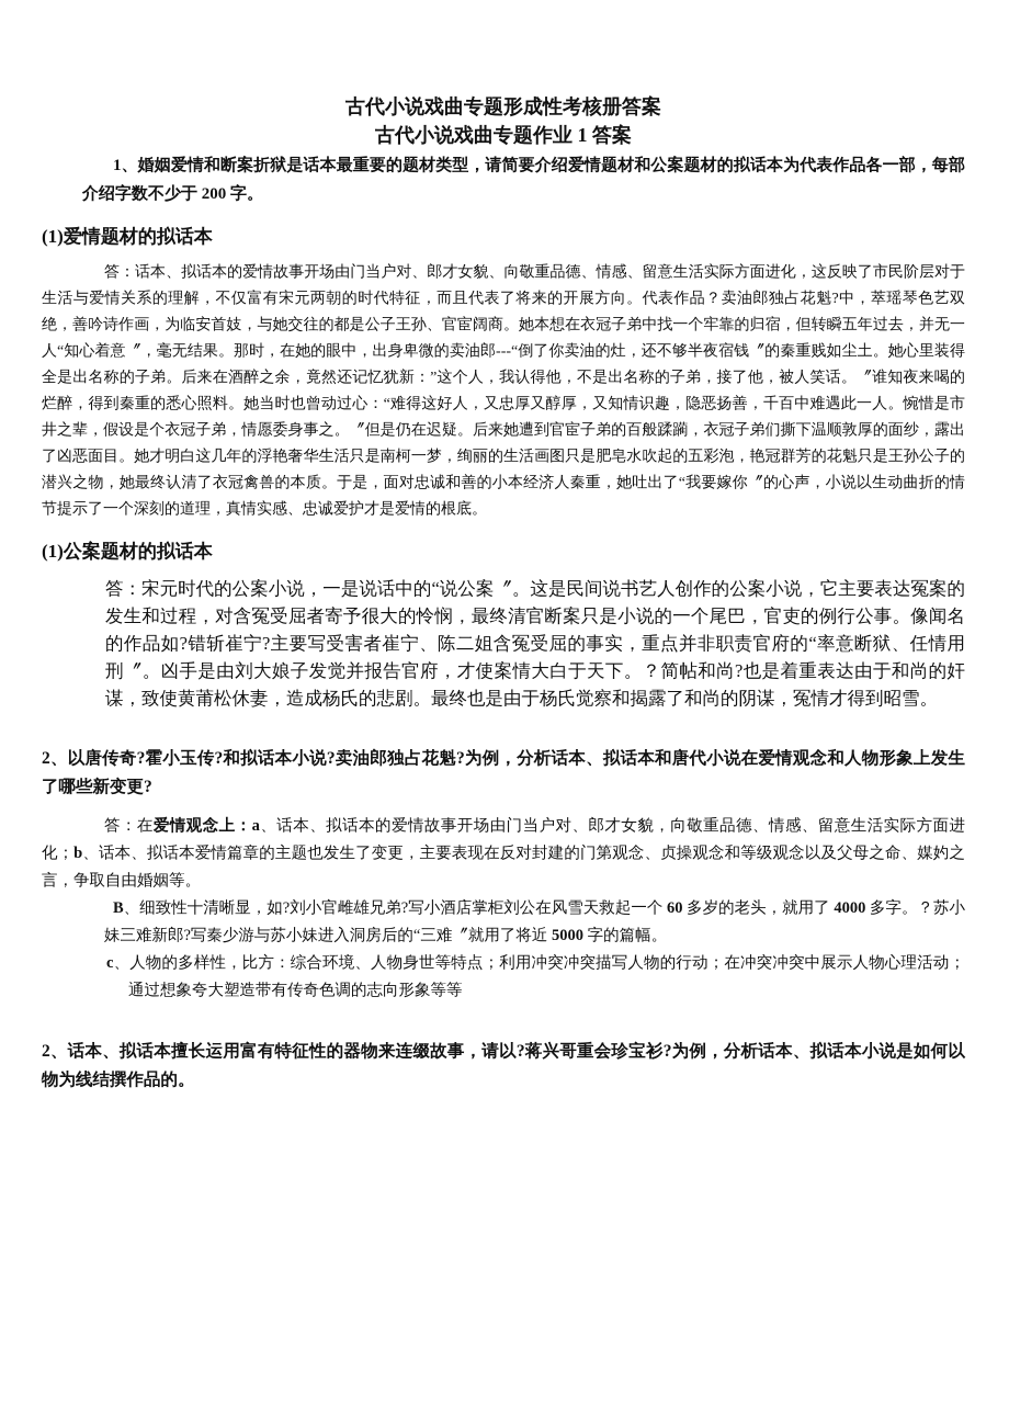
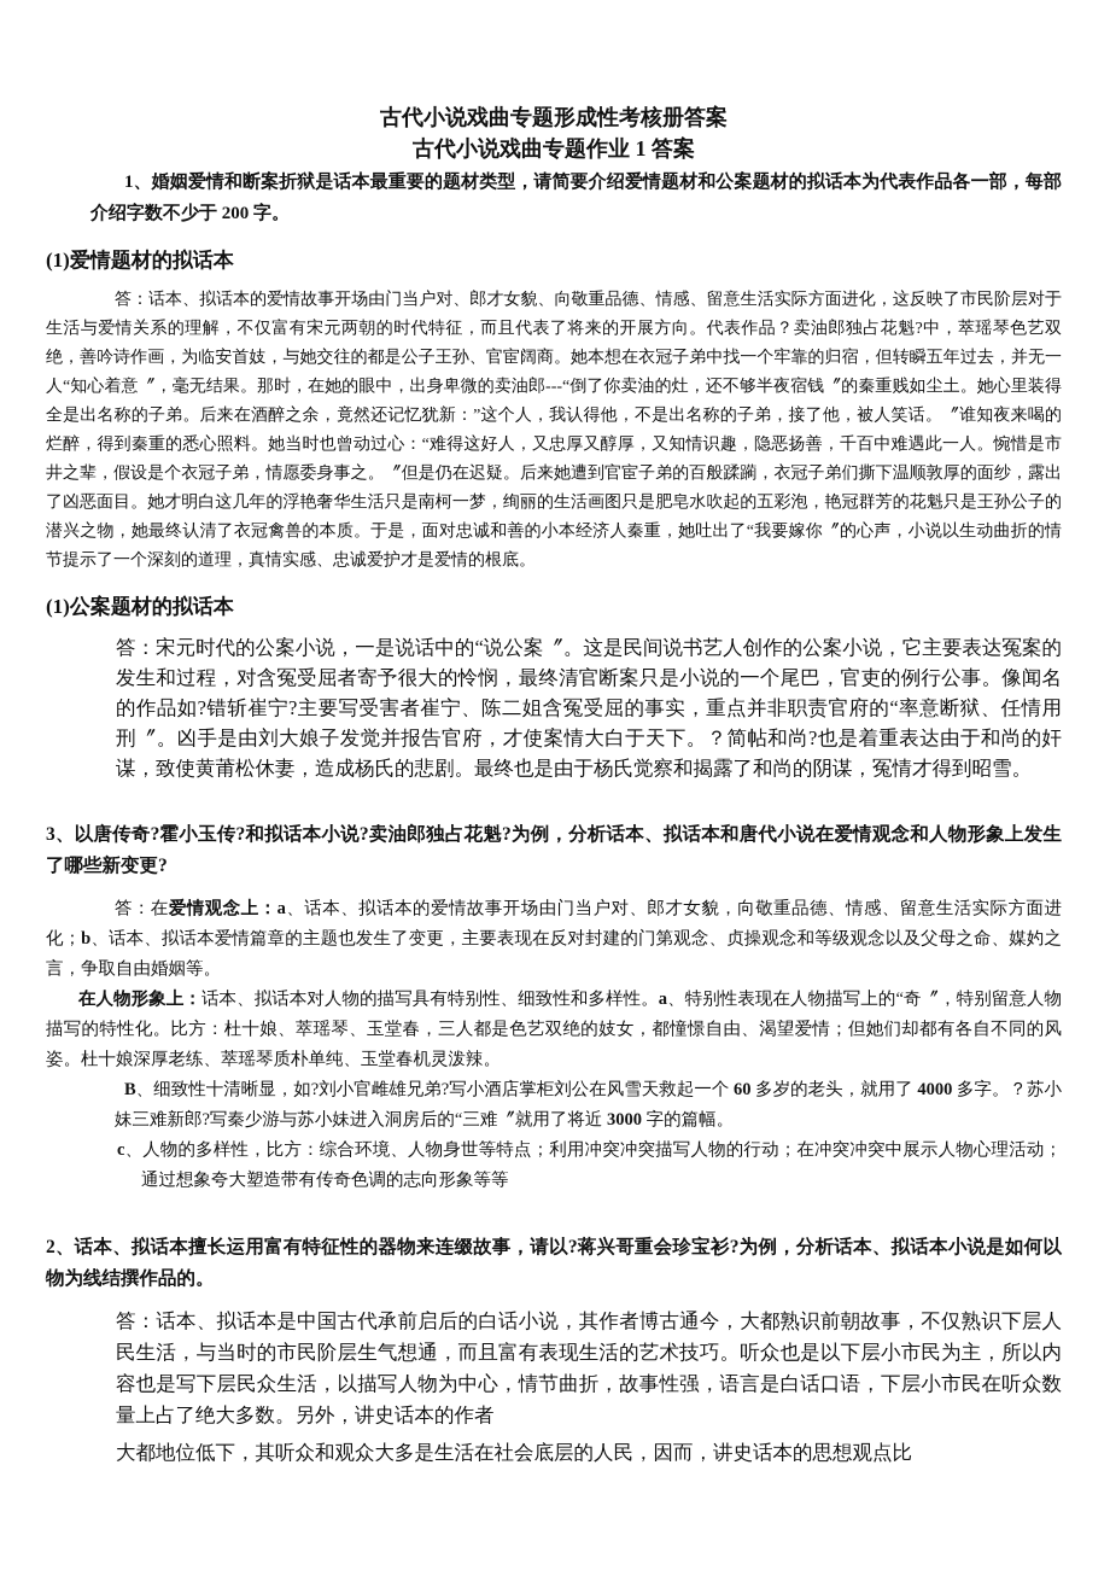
  古代小说戏曲专题形成性考核册答案
  古代小说戏曲专题作业 1 答案
  1、婚姻爱情和断案折狱是话本最重要的题材类型，请简要介绍爱情题材和公案题材的拟话本为代表作品各一部，每部介绍字数不少于 200 字。
  (1)爱情题材的拟话本
  答：话本、拟话本的爱情故事开场由门当户对、郎才女貌、向敬重品德、情感、留意生活实际方面进化，这反映了市民阶层对于生活与爱情关系的理解，不仅富有宋元两朝的时代特征，而且代表了将来的开展方向。代表作品？卖油郎独占花魁?中，萃瑶琴色艺双绝，善吟诗作画，为临安首妓，与她交往的都是公子王孙、官宦阔商。她本想在衣冠子弟中找一个牢靠的归宿，但转瞬五年过去，并无一人“知心着意〞，毫无结果。那时，在她的眼中，出身卑微的卖油郎---“倒了你卖油的灶，还不够半夜宿钱〞的秦重贱如尘土。她心里装得全是出名称的子弟。后来在酒醉之余，竟然还记忆犹新：”这个人，我认得他，不是出名称的子弟，接了他，被人笑话。〞谁知夜来喝的烂醉，得到秦重的悉心照料。她当时也曾动过心：“难得这好人，又忠厚又醇厚，又知情识趣，隐恶扬善，千百中难遇此一人。惋惜是市井之辈，假设是个衣冠子弟，情愿委身事之。〞但是仍在迟疑。后来她遭到官宦子弟的百般蹂躏，衣冠子弟们撕下温顺敦厚的面纱，露出了凶恶面目。她才明白这几年的浮艳奢华生活只是南柯一梦，绚丽的生活画图只是肥皂水吹起的五彩泡，艳冠群芳的花魁只是王孙公子的潜兴之物，她最终认清了衣冠禽兽的本质。于是，面对忠诚和善的小本经济人秦重，她吐出了“我要嫁你〞的心声，小说以生动曲折的情节提示了一个深刻的道理，真情实感、忠诚爱护才是爱情的根底。
  (1)公案题材的拟话本
  答：宋元时代的公案小说，一是说话中的“说公案〞。这是民间说书艺人创作的公案小说，它主要表达冤案的发生和过程，对含冤受屈者寄予很大的怜悯，最终清官断案只是小说的一个尾巴，官吏的例行公事。像闻名的作品如?错斩崔宁?主要写受害者崔宁、陈二姐含冤受屈的事实，重点并非职责官府的“率意断狱、任情用刑〞。凶手是由刘大娘子发觉并报告官府，才使案情大白于天下。？简帖和尚?也是着重表达由于和尚的奸谋，致使黄莆松休妻，造成杨氏的悲剧。最终也是由于杨氏觉察和揭露了和尚的阴谋，冤情才得到昭雪。
- 2、以唐传奇?霍小玉传?和拟话本小说?卖油郎独占花魁?为例，分析话本、拟话本和唐代小说在爱情观念和人物形象上发生了哪些新变更?
+ 3、以唐传奇?霍小玉传?和拟话本小说?卖油郎独占花魁?为例，分析话本、拟话本和唐代小说在爱情观念和人物形象上发生了哪些新变更?
  答：在爱情观念上：a、话本、拟话本的爱情故事开场由门当户对、郎才女貌，向敬重品德、情感、留意生活实际方面进化；b、话本、拟话本爱情篇章的主题也发生了变更，主要表现在反对封建的门第观念、贞操观念和等级观念以及父母之命、媒妁之言，争取自由婚姻等。
+ 在人物形象上：话本、拟话本对人物的描写具有特别性、细致性和多样性。a、特别性表现在人物描写上的“奇〞，特别留意人物描写的特性化。比方：杜十娘、萃瑶琴、玉堂春，三人都是色艺双绝的妓女，都憧憬自由、渴望爱情；但她们却都有各自不同的风姿。杜十娘深厚老练、萃瑶琴质朴单纯、玉堂春机灵泼辣。
- B、细致性十清晰显，如?刘小官雌雄兄弟?写小酒店掌柜刘公在风雪天救起一个 60 多岁的老头，就用了 4000 多字。？苏小妹三难新郎?写秦少游与苏小妹进入洞房后的“三难〞就用了将近 5000 字的篇幅。
+ B、细致性十清晰显，如?刘小官雌雄兄弟?写小酒店掌柜刘公在风雪天救起一个 60 多岁的老头，就用了 4000 多字。？苏小妹三难新郎?写秦少游与苏小妹进入洞房后的“三难〞就用了将近 3000 字的篇幅。
  c、人物的多样性，比方：综合环境、人物身世等特点；利用冲突冲突描写人物的行动；在冲突冲突中展示人物心理活动；通过想象夸大塑造带有传奇色调的志向形象等等
  2、话本、拟话本擅长运用富有特征性的器物来连缀故事，请以?蒋兴哥重会珍宝衫?为例，分析话本、拟话本小说是如何以物为线结撰作品的。
+ 答：话本、拟话本是中国古代承前启后的白话小说，其作者博古通今，大都熟识前朝故事，不仅熟识下层人民生活，与当时的市民阶层生气想通，而且富有表现生活的艺术技巧。听众也是以下层小市民为主，所以内容也是写下层民众生活，以描写人物为中心，情节曲折，故事性强，语言是白话口语，下层小市民在听众数量上占了绝大多数。另外，讲史话本的作者
+ 大都地位低下，其听众和观众大多是生活在社会底层的人民，因而，讲史话本的思想观点比
